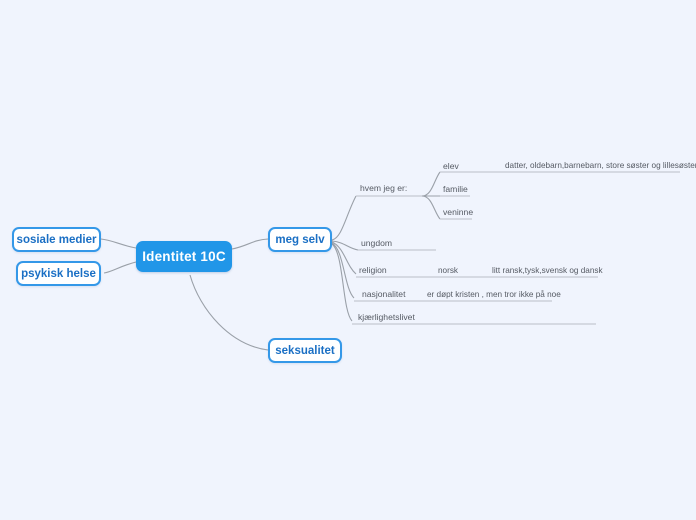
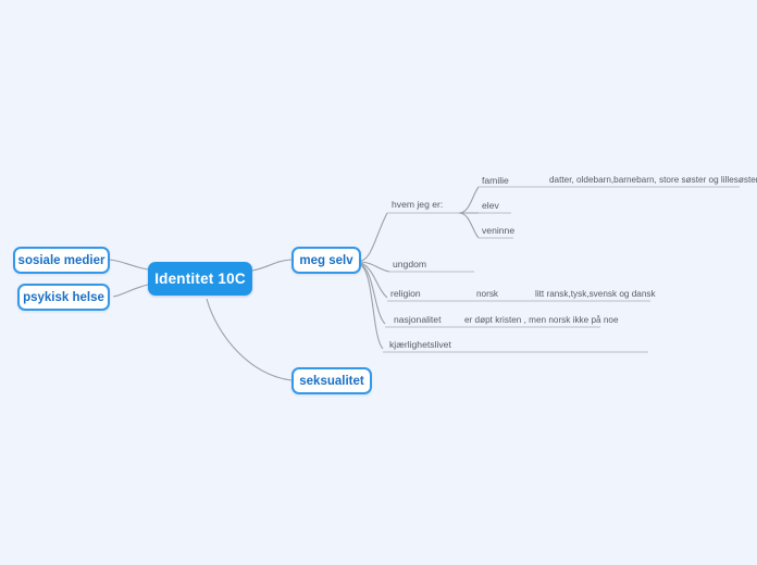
  Identitet 10C
  sosiale medier
  psykisk helse
  meg selv
  seksualitet
  hvem jeg er:
- elev
+ familie
  datter, oldebarn,barnebarn, store søster og lillesøste
- familie
+ elev
  veninne
  ungdom
  religion
  norsk
  litt ransk,tysk,svensk og dansk
  nasjonalitet
- er døpt kristen , men tror ikke på noe
+ er døpt kristen , men norsk ikke på noe
  kjærlighetslivet
